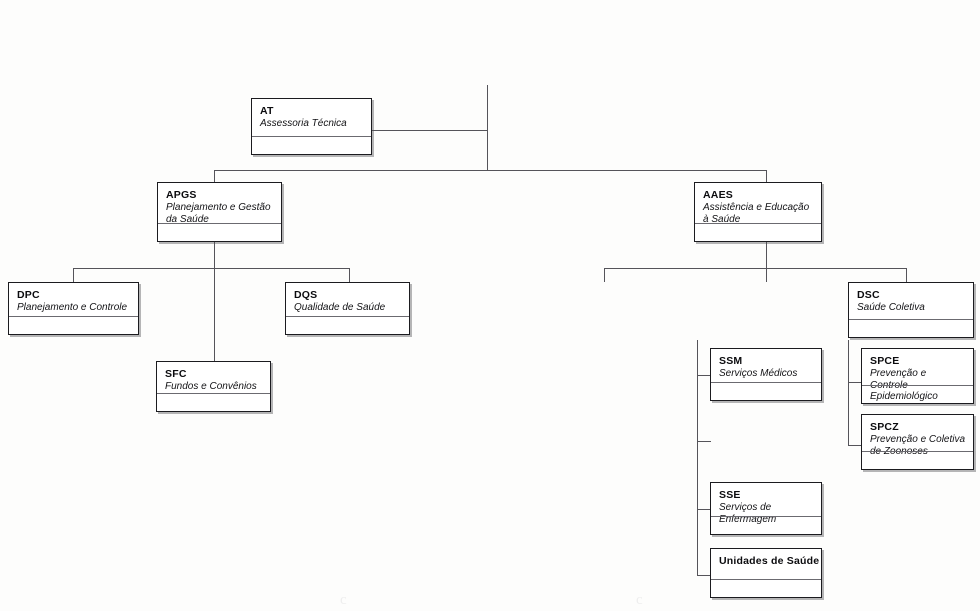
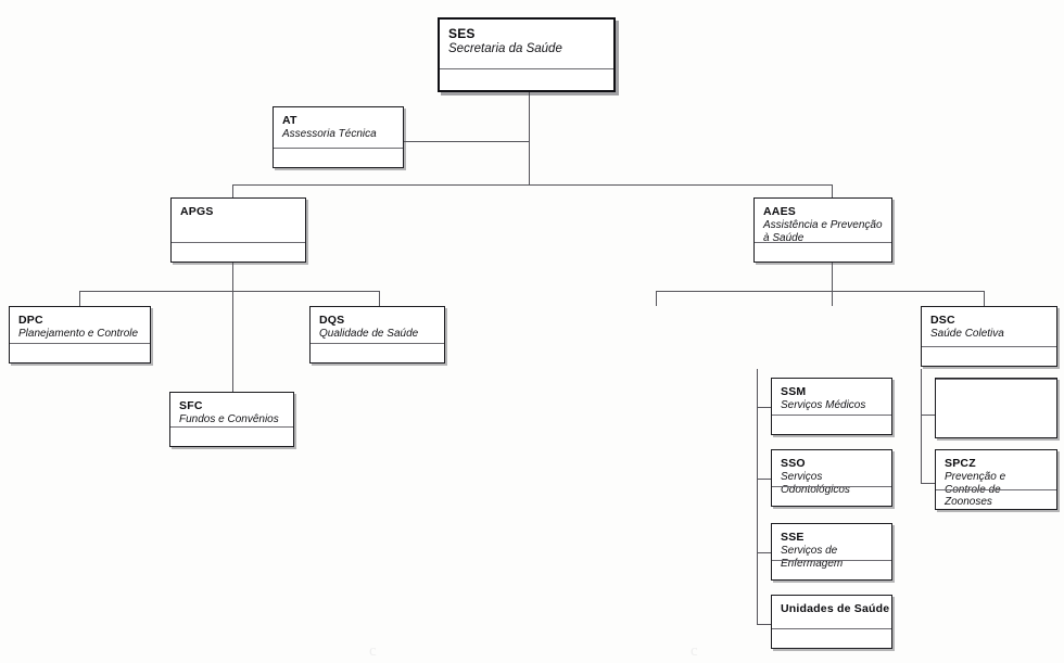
+ SES
+ Secretaria da Saúde
  AT
  Assessoria Técnica
  APGS
- Planejamento e Gestão da Saúde
  AAES
- Assistência e Educação à Saúde
+ Assistência e Prevenção à Saúde
  DPC
  Planejamento e Controle
  DQS
  Qualidade de Saúde
  SFC
  Fundos e Convênios
  DSC
  Saúde Coletiva
  SSM
  Serviços Médicos
+ SSO
+ Serviços Odontológicos
  SSE
  Serviços de Enfermagem
  Unidades de Saúde
- SPCE
- Prevenção e Controle Epidemiológico
  SPCZ
- Prevenção e Coletiva de Zoonoses
+ Prevenção e Controle de Zoonoses
